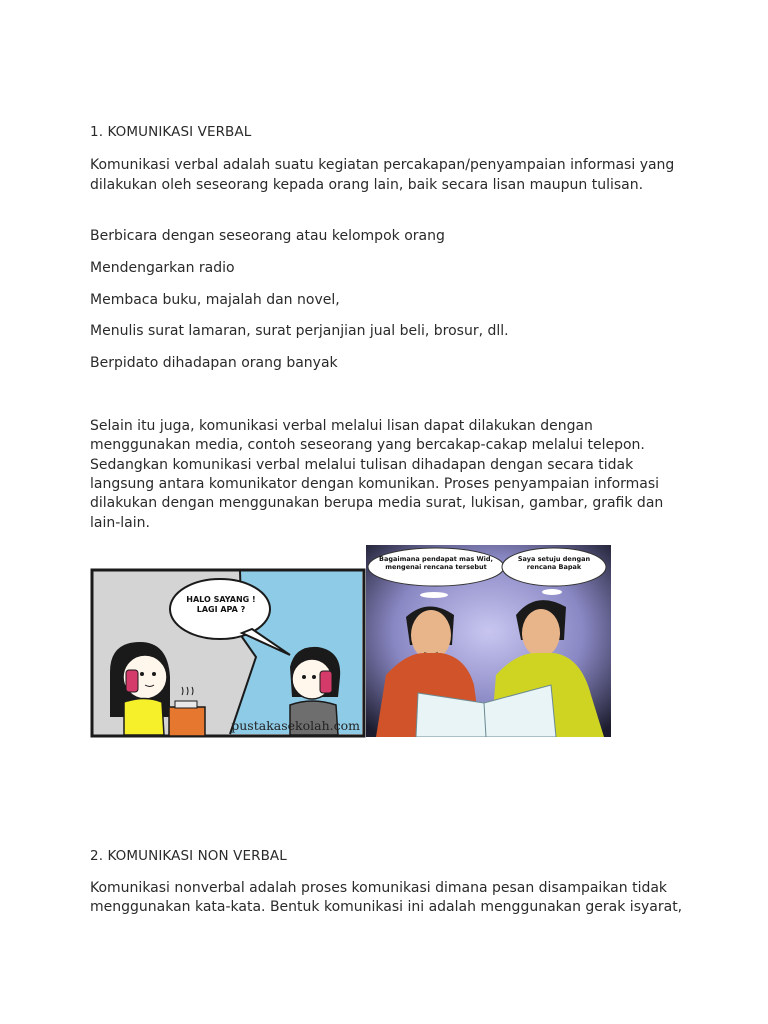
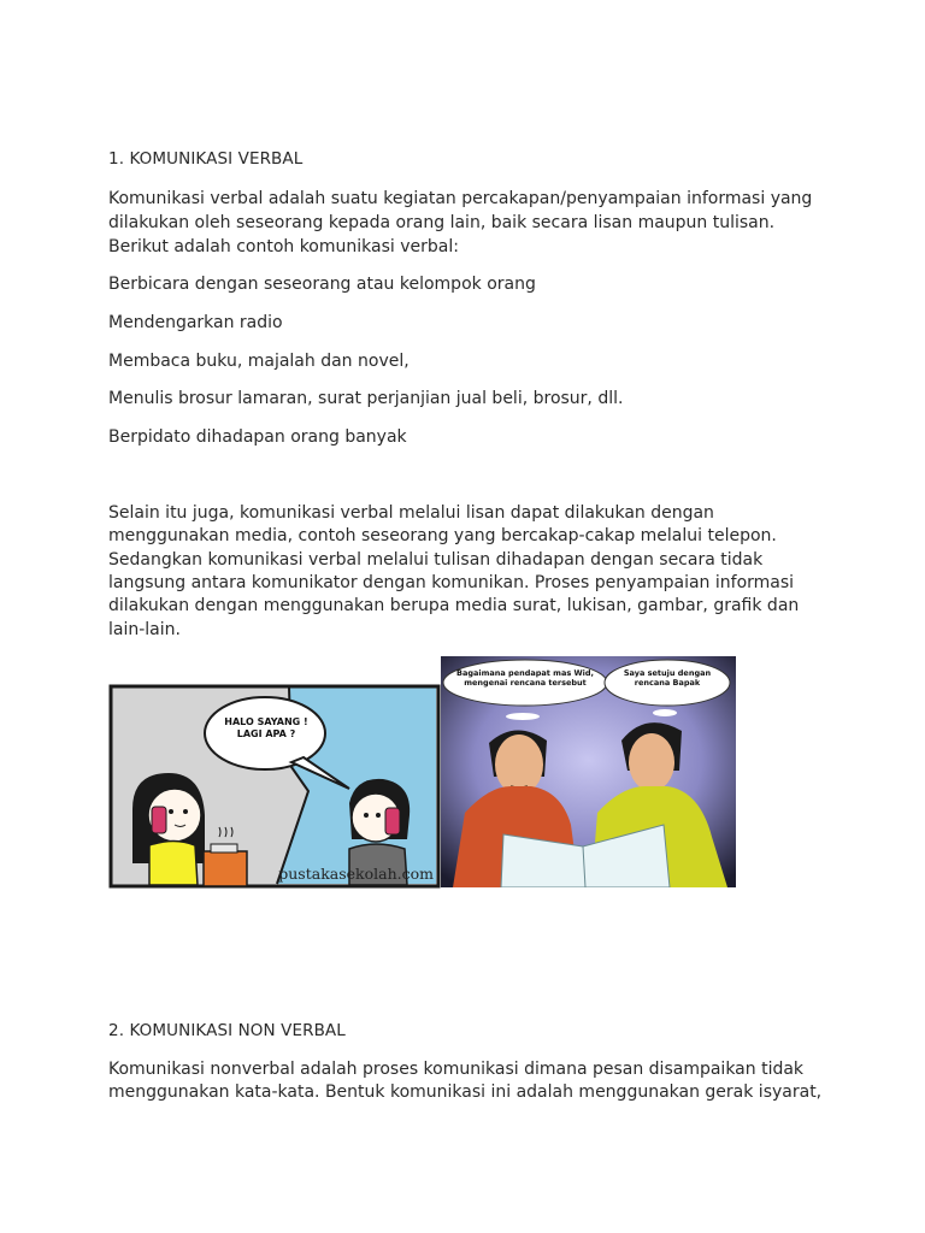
  1. KOMUNIKASI VERBAL
  Komunikasi verbal adalah suatu kegiatan percakapan/penyampaian informasi yang
  dilakukan oleh seseorang kepada orang lain, baik secara lisan maupun tulisan.
+ Berikut adalah contoh komunikasi verbal:
  Berbicara dengan seseorang atau kelompok orang
  Mendengarkan radio
  Membaca buku, majalah dan novel,
- Menulis surat lamaran, surat perjanjian jual beli, brosur, dll.
+ Menulis brosur lamaran, surat perjanjian jual beli, brosur, dll.
  Berpidato dihadapan orang banyak
  Selain itu juga, komunikasi verbal melalui lisan dapat dilakukan dengan
  menggunakan media, contoh seseorang yang bercakap-cakap melalui telepon.
  Sedangkan komunikasi verbal melalui tulisan dihadapan dengan secara tidak
  langsung antara komunikator dengan komunikan. Proses penyampaian informasi
  dilakukan dengan menggunakan berupa media surat, lukisan, gambar, grafik dan
  lain-lain.
  HALO SAYANG !
  LAGI APA ?
  pustakasekolah.com
  Bagaimana pendapat mas Wid,
  mengenai rencana tersebut
  Saya setuju dengan
  rencana Bapak
  2. KOMUNIKASI NON VERBAL
  Komunikasi nonverbal adalah proses komunikasi dimana pesan disampaikan tidak
  menggunakan kata-kata. Bentuk komunikasi ini adalah menggunakan gerak isyarat,
